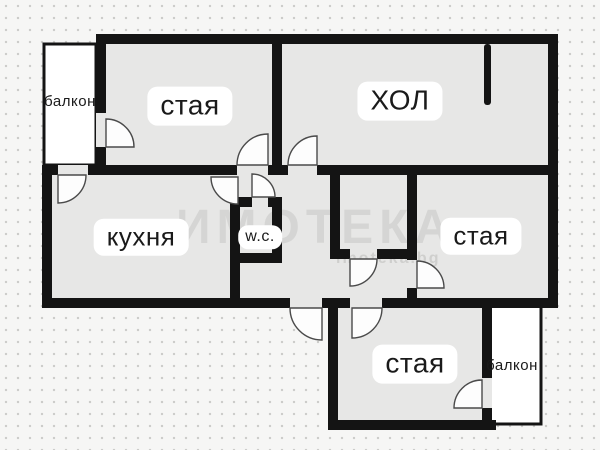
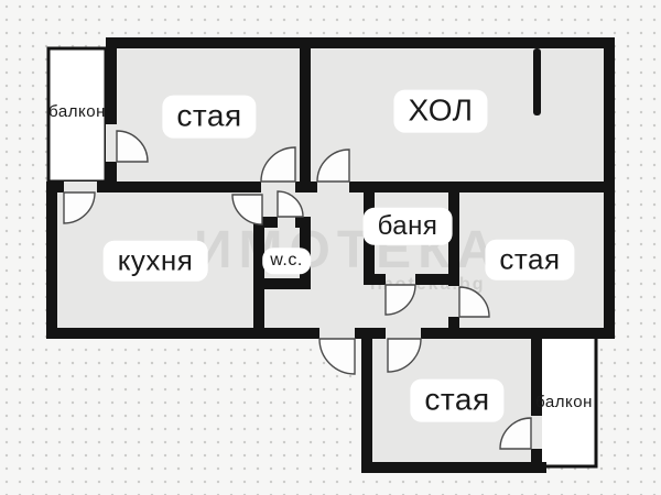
  ИОТЕКА
  балкон
  стая
  ХОЛ
  кухня
  w.c.
+ баня
  стая
  стая
  балкон
